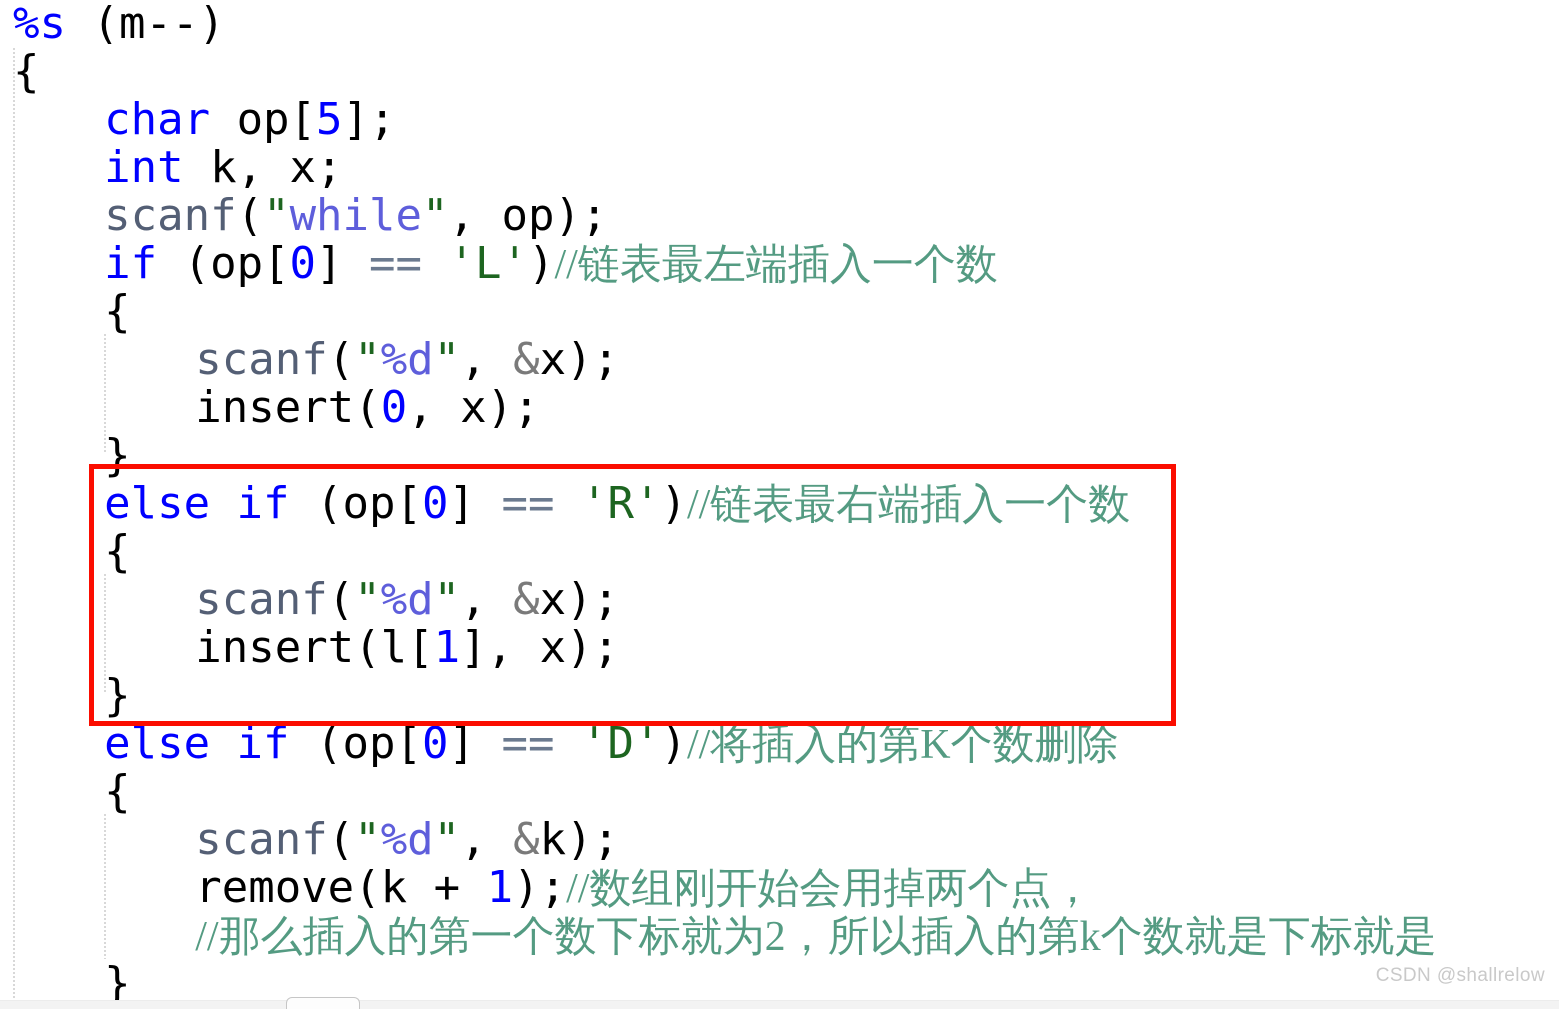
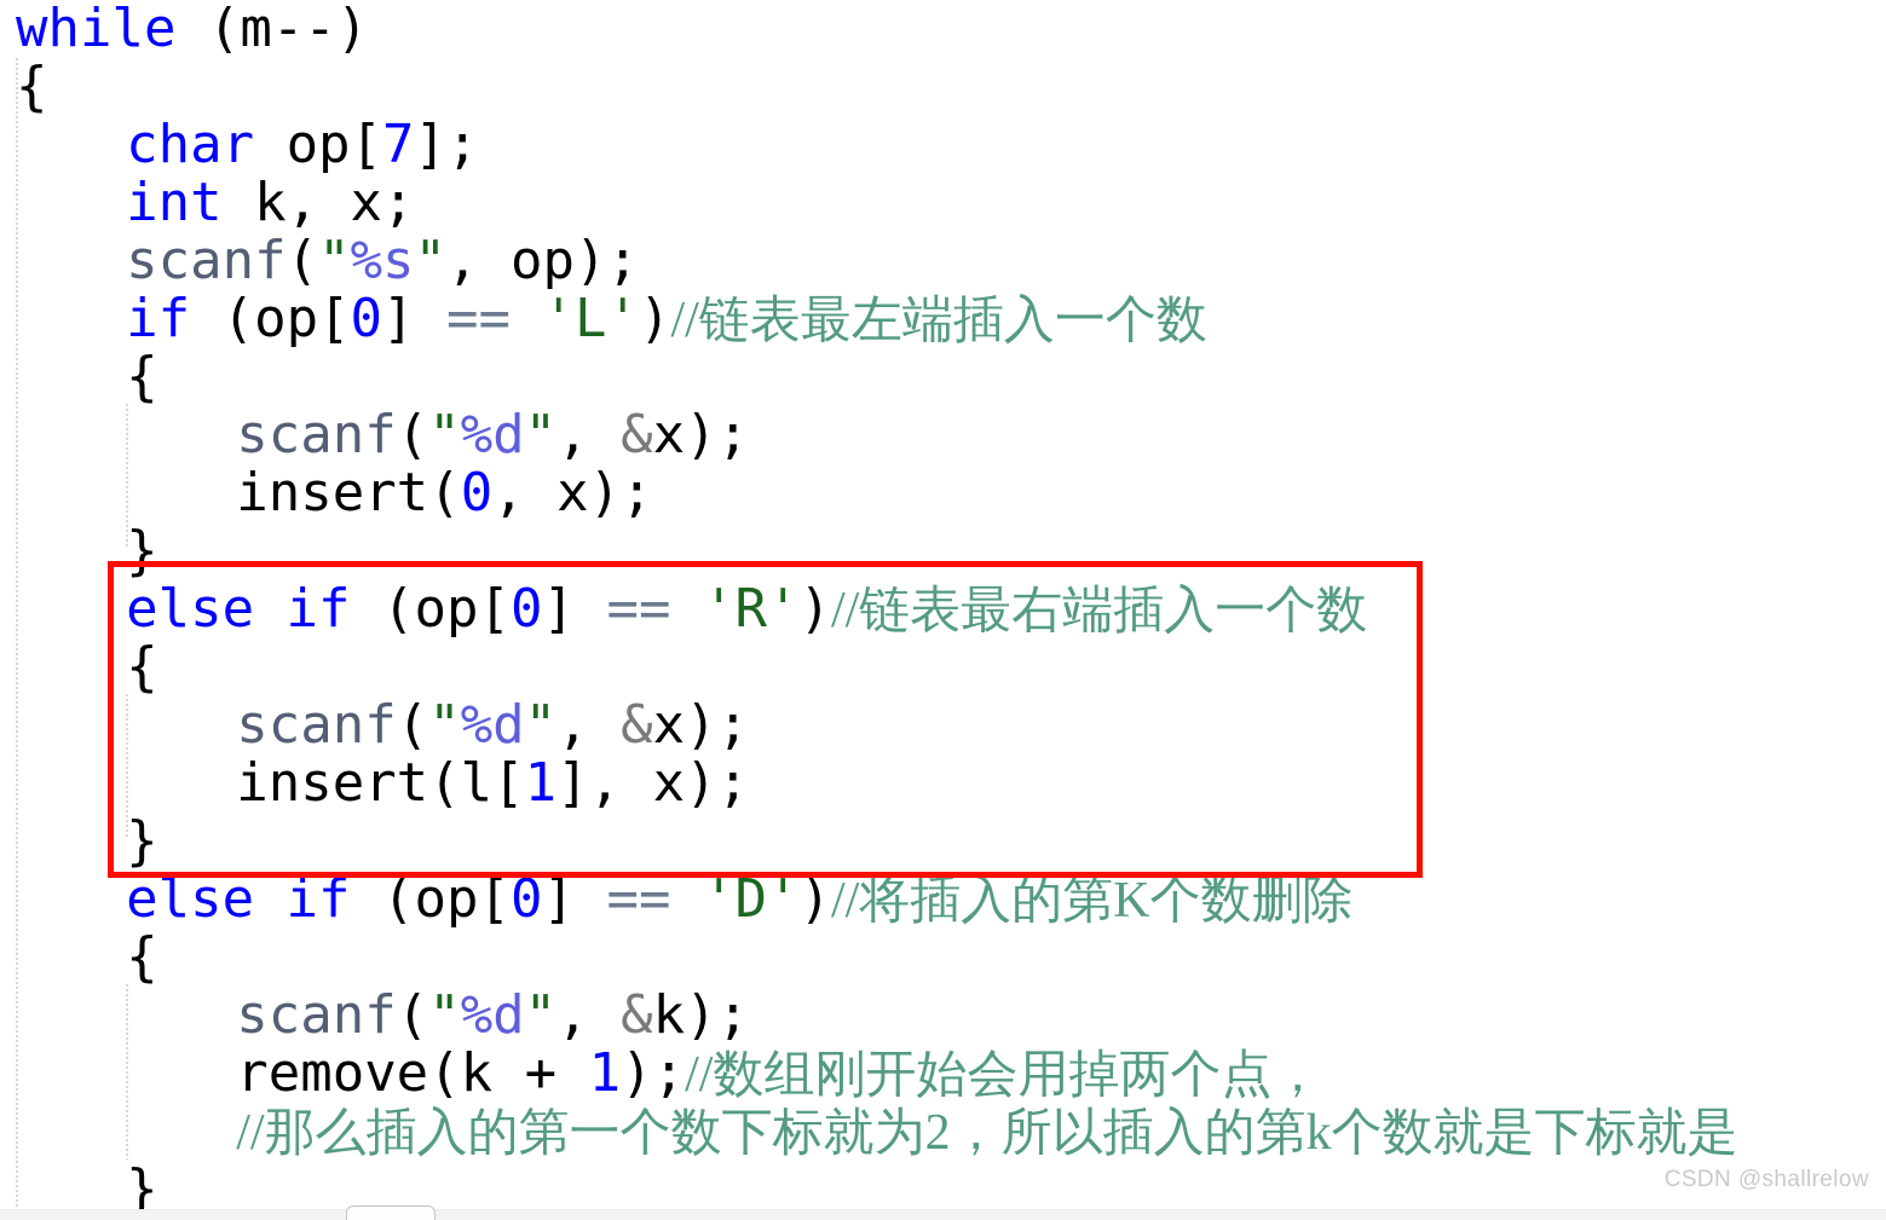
- %s (m--)
+ while (m--)
  {
- char op[5];
+ char op[7];
  int k, x;
- scanf("while", op);
+ scanf("%s", op);
  if (op[0] == 'L')//链表最左端插入一个数
  {
  scanf("%d", &x);
  insert(0, x);
  }
  else if (op[0] == 'R')//链表最右端插入一个数
  {
  scanf("%d", &x);
  insert(l[1], x);
  }
  else if (op[0] == 'D')//将插入的第K个数删除
  {
  scanf("%d", &k);
  remove(k + 1);//数组刚开始会用掉两个点，
  //那么插入的第一个数下标就为2，所以插入的第k个数就是下标就是
  }
  CSDN @shallrelow
